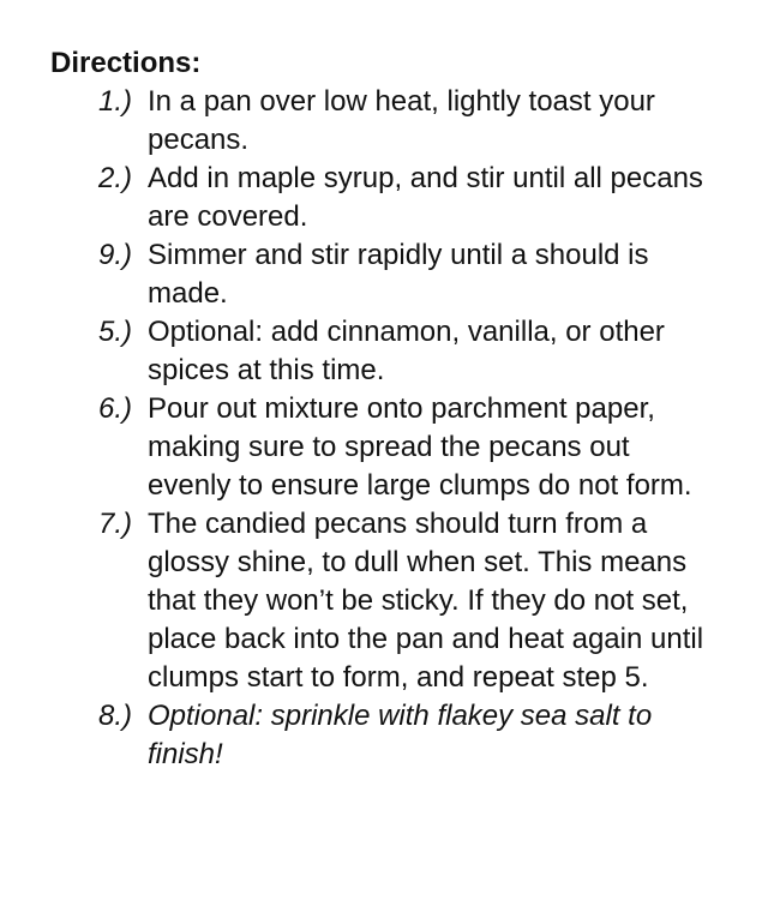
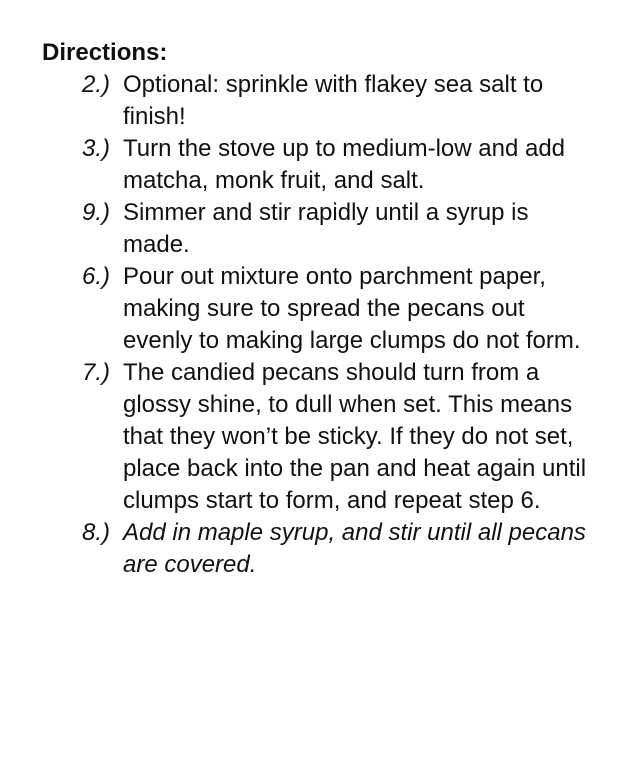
  Directions:
- 1.)
- In a pan over low heat, lightly toast your pecans.
  2.)
- Add in maple syrup, and stir until all pecans are covered.
+ Optional: sprinkle with flakey sea salt to finish!
+ 3.)
+ Turn the stove up to medium-low and add matcha, monk fruit, and salt.
  9.)
- Simmer and stir rapidly until a should is made.
+ Simmer and stir rapidly until a syrup is made.
- 5.)
- Optional: add cinnamon, vanilla, or other spices at this time.
  6.)
- Pour out mixture onto parchment paper, making sure to spread the pecans out evenly to ensure large clumps do not form.
+ Pour out mixture onto parchment paper, making sure to spread the pecans out evenly to making large clumps do not form.
  7.)
- The candied pecans should turn from a glossy shine, to dull when set. This means that they won’t be sticky. If they do not set, place back into the pan and heat again until clumps start to form, and repeat step 5.
+ The candied pecans should turn from a glossy shine, to dull when set. This means that they won’t be sticky. If they do not set, place back into the pan and heat again until clumps start to form, and repeat step 6.
  8.)
- Optional: sprinkle with flakey sea salt to finish!
+ Add in maple syrup, and stir until all pecans are covered.
